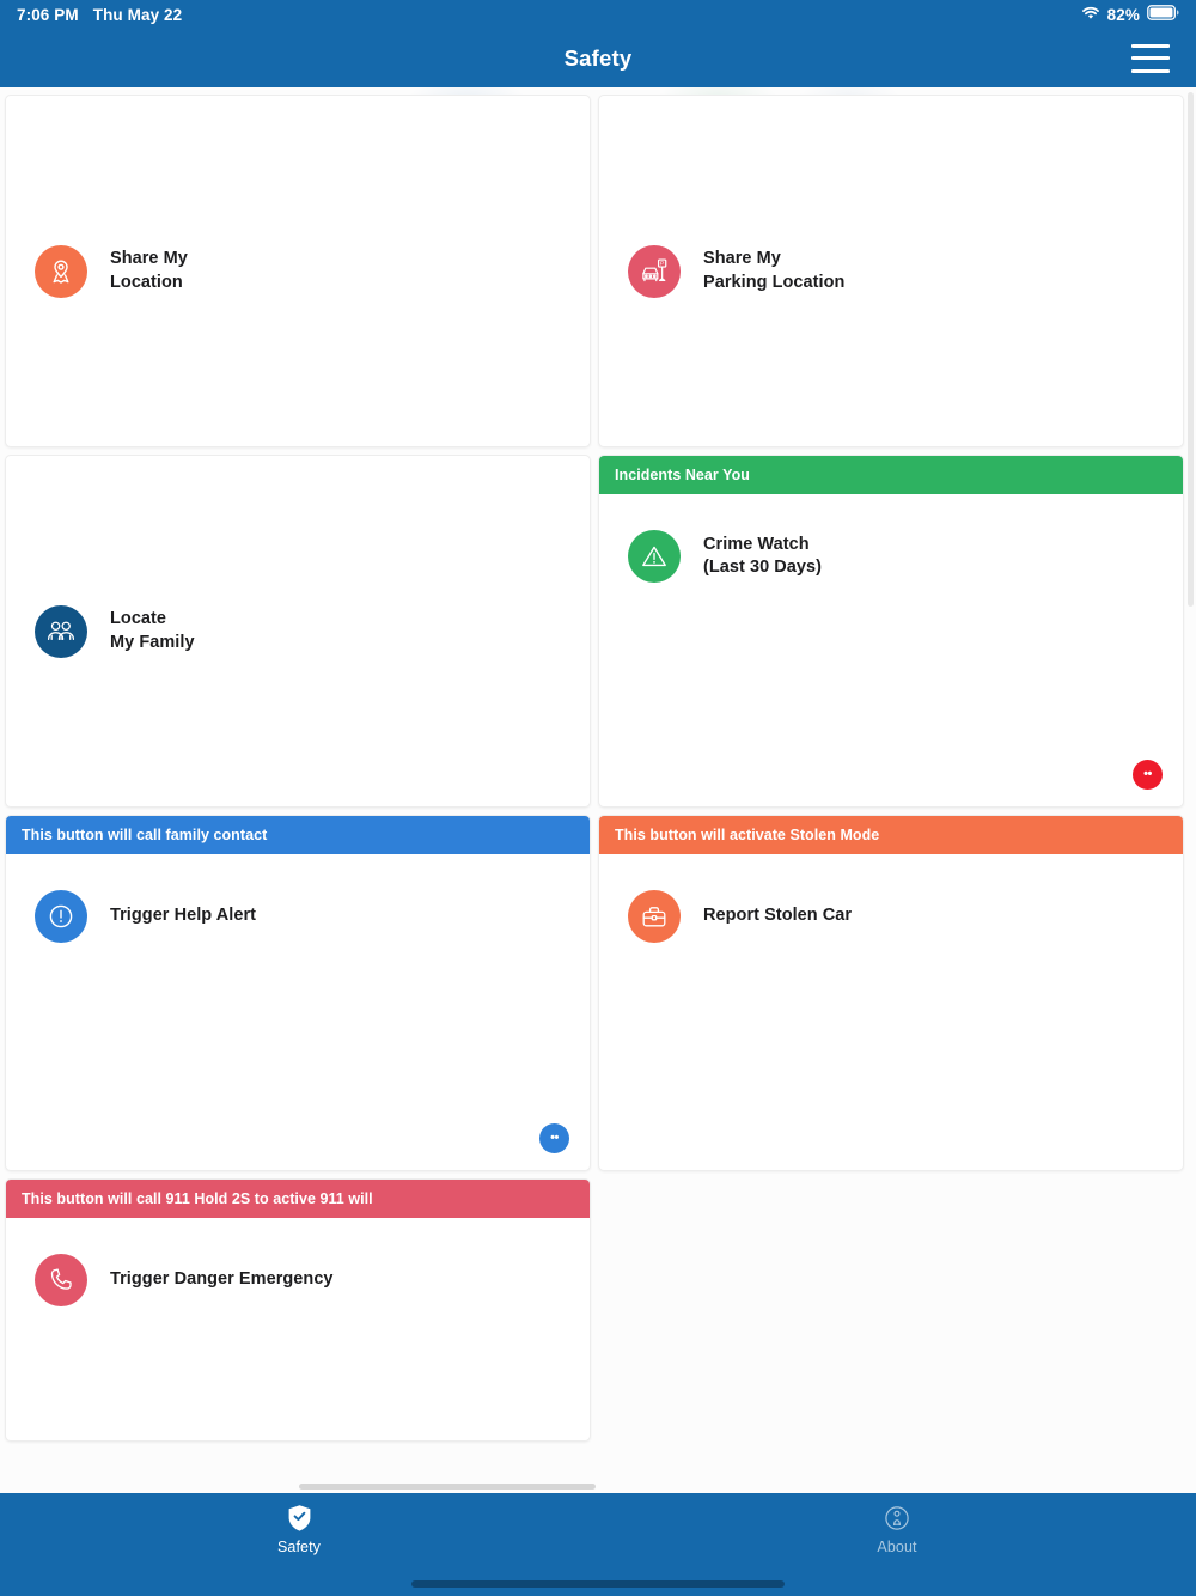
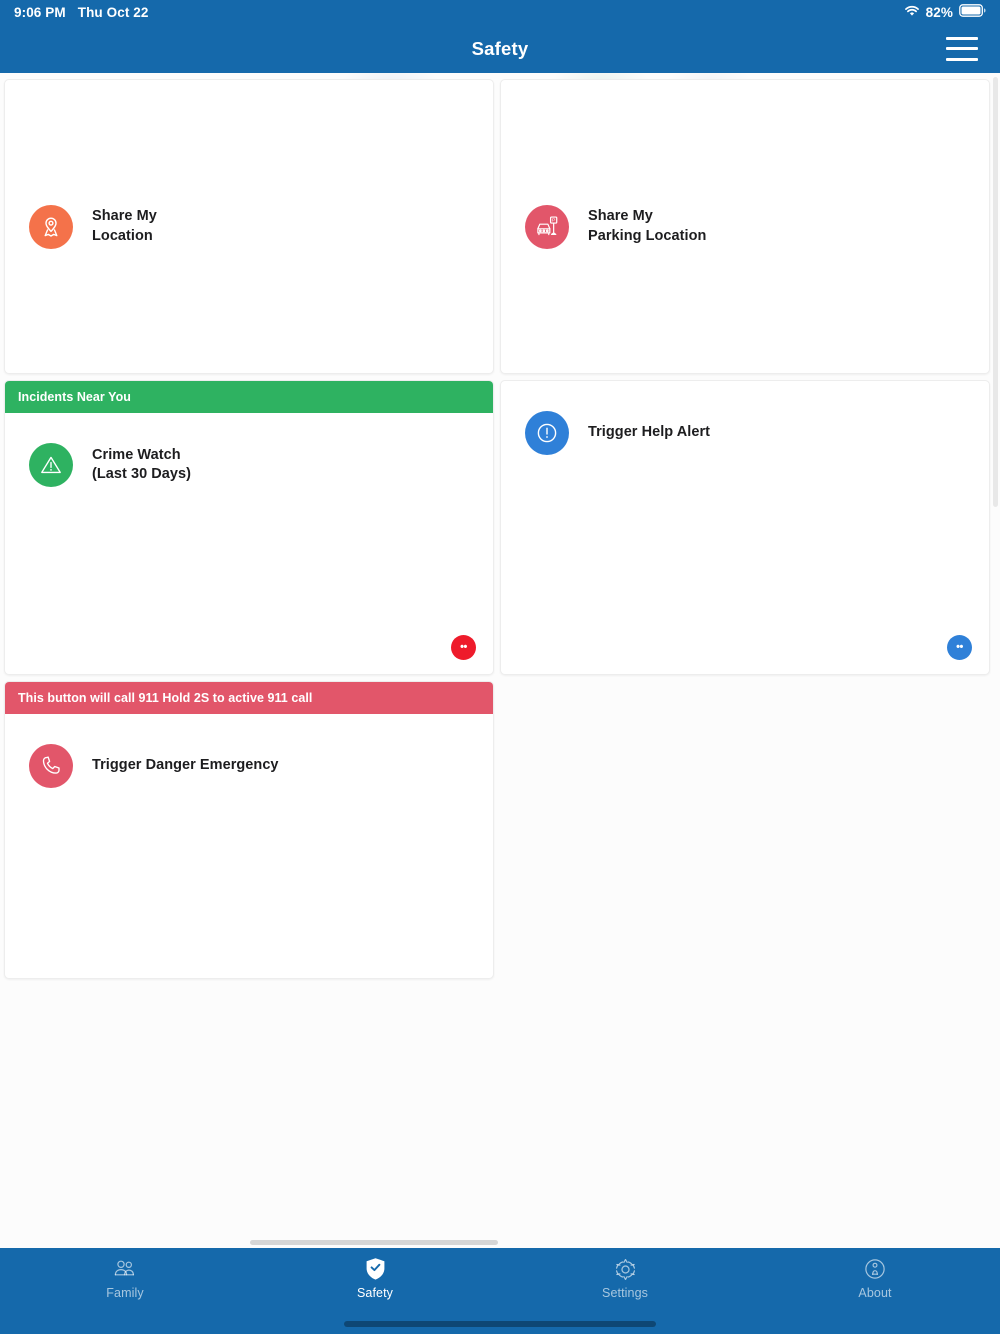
- 7:06 PM
+ 9:06 PM
- Thu May 22
+ Thu Oct 22
  82%
  Safety
  Share My
  Location
  Share My
  Parking Location
- Locate
- My Family
  Incidents Near You
  Crime Watch
  (Last 30 Days)
  ••
- This button will call family contact
  Trigger Help Alert
  ••
- This button will activate Stolen Mode
- Report Stolen Car
- This button will call 911 Hold 2S to active 911 will
+ This button will call 911 Hold 2S to active 911 call
  Trigger Danger Emergency
+ Family
  Safety
+ Settings
  About
